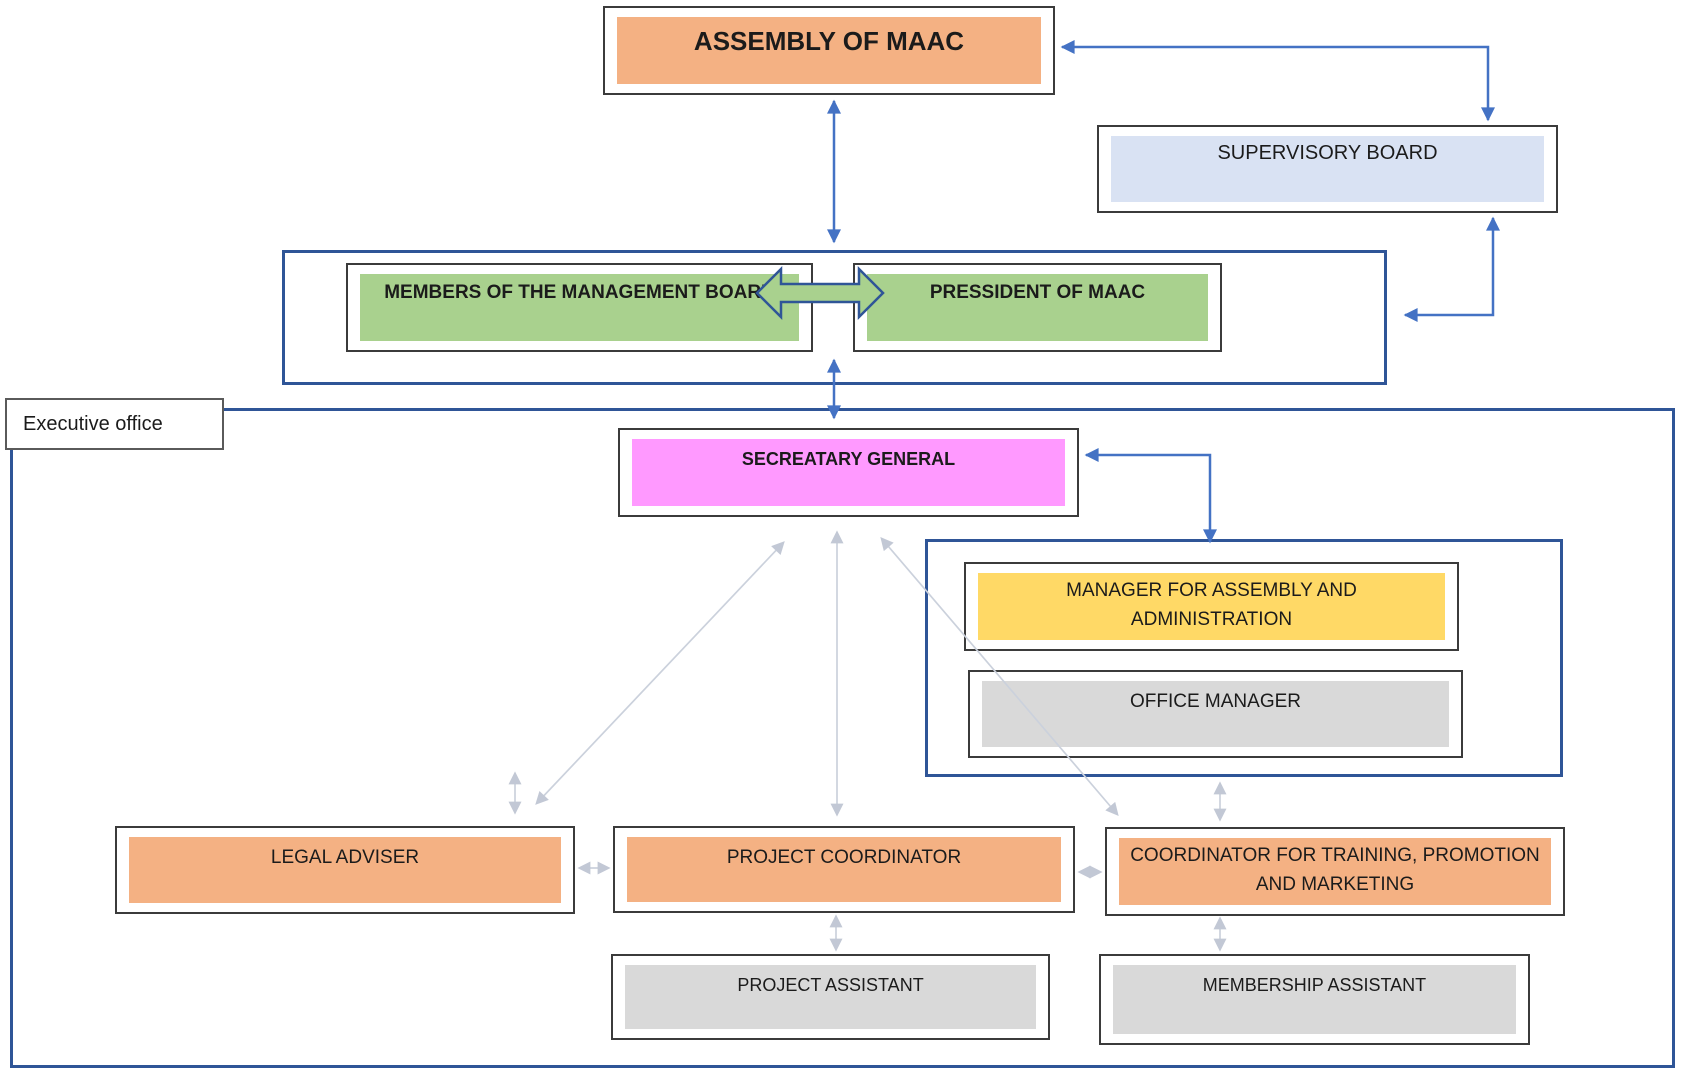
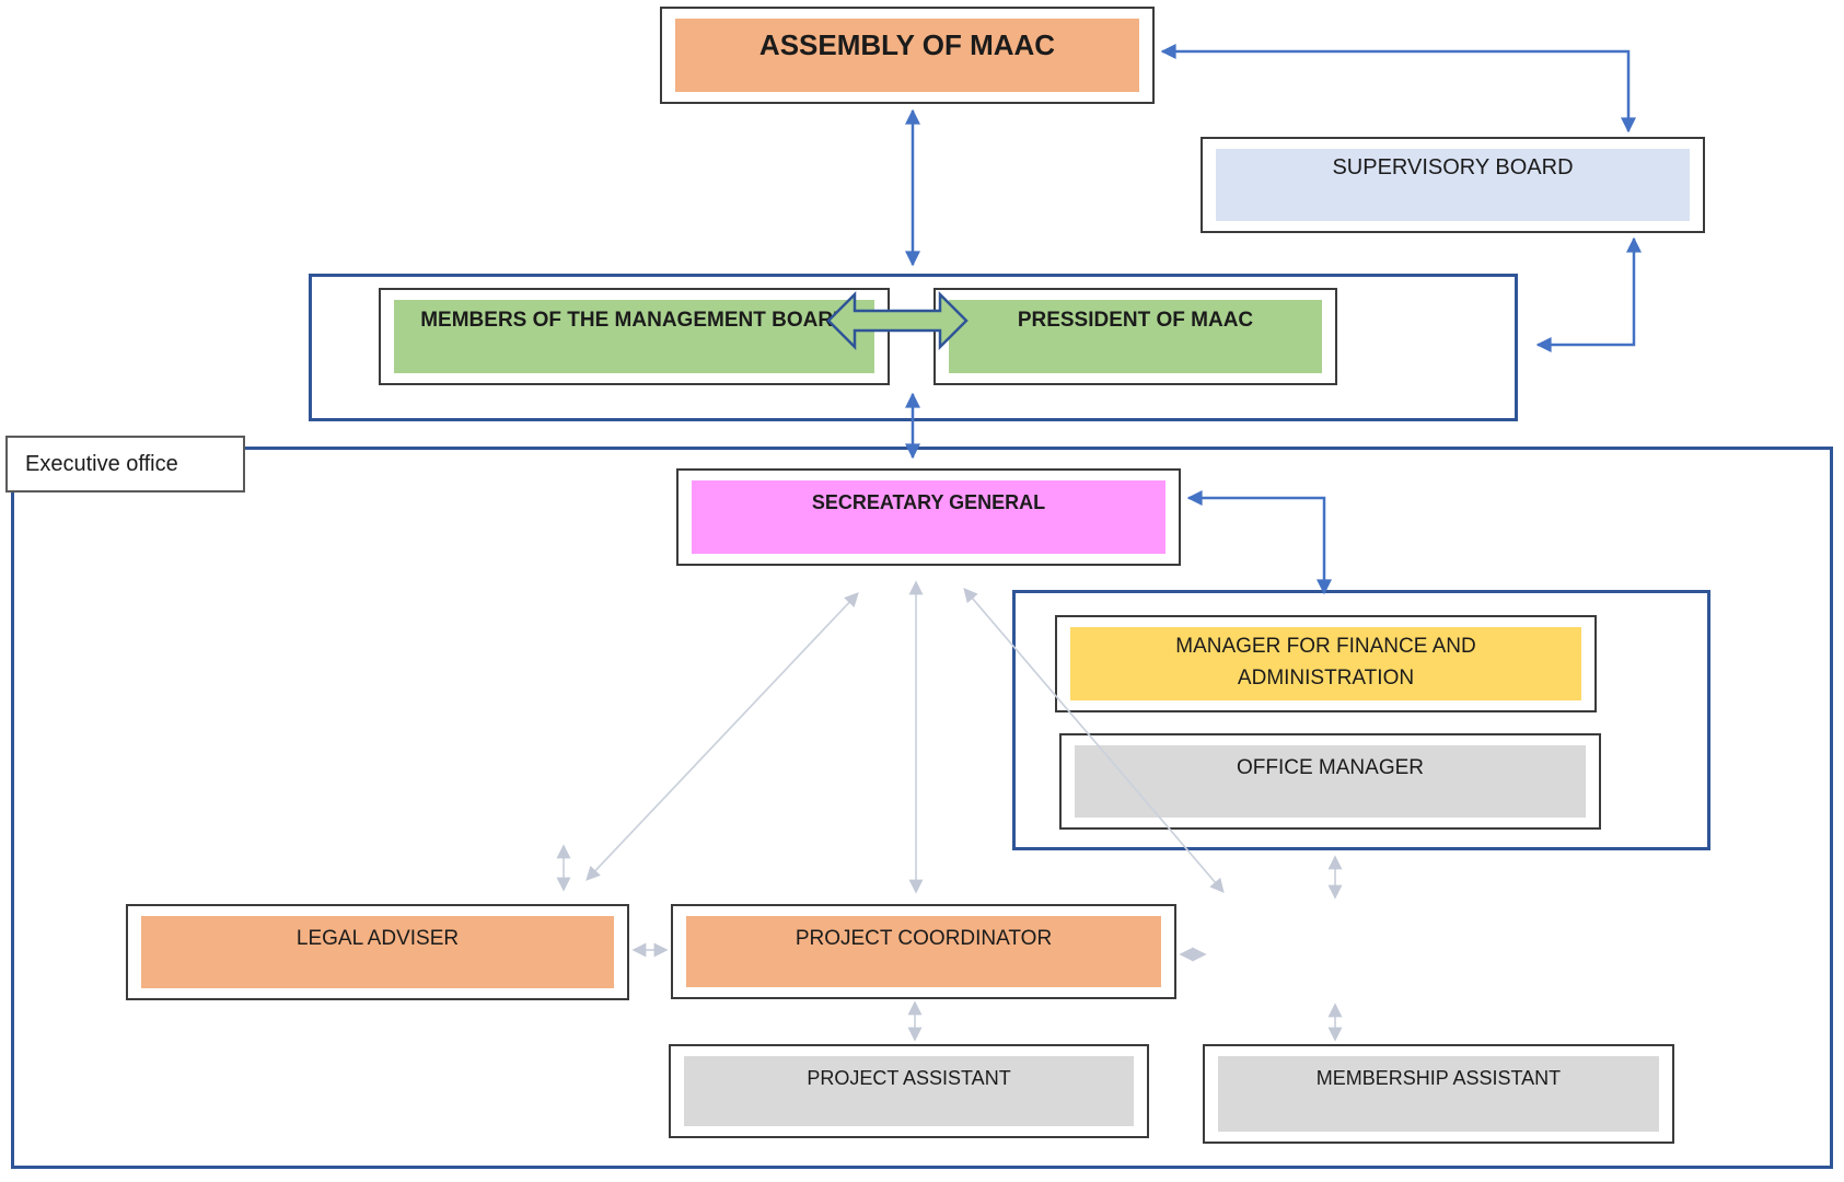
  Executive office
  ASSEMBLY OF MAAC
  SUPERVISORY BOARD
  MEMBERS OF THE MANAGEMENT BOAR
  PRESSIDENT OF MAAC
  SECREATARY GENERAL
- MANAGER FOR ASSEMBLY AND ADMINISTRATION
+ MANAGER FOR FINANCE AND ADMINISTRATION
  OFFICE MANAGER
  LEGAL ADVISER
  PROJECT COORDINATOR
- COORDINATOR FOR TRAINING, PROMOTION AND MARKETING
  PROJECT ASSISTANT
  MEMBERSHIP ASSISTANT
